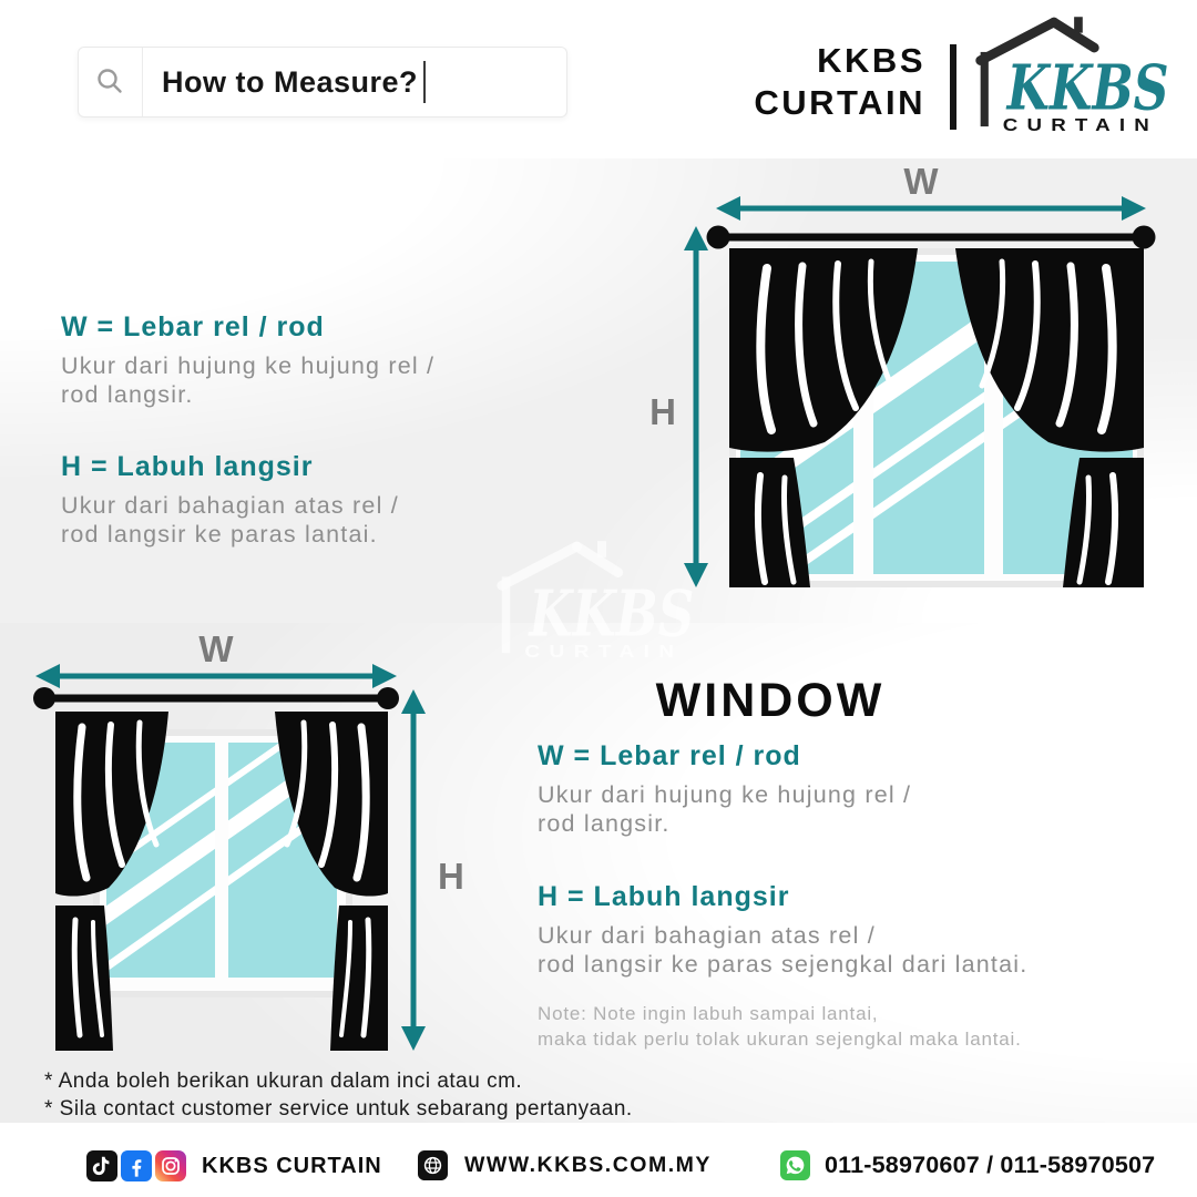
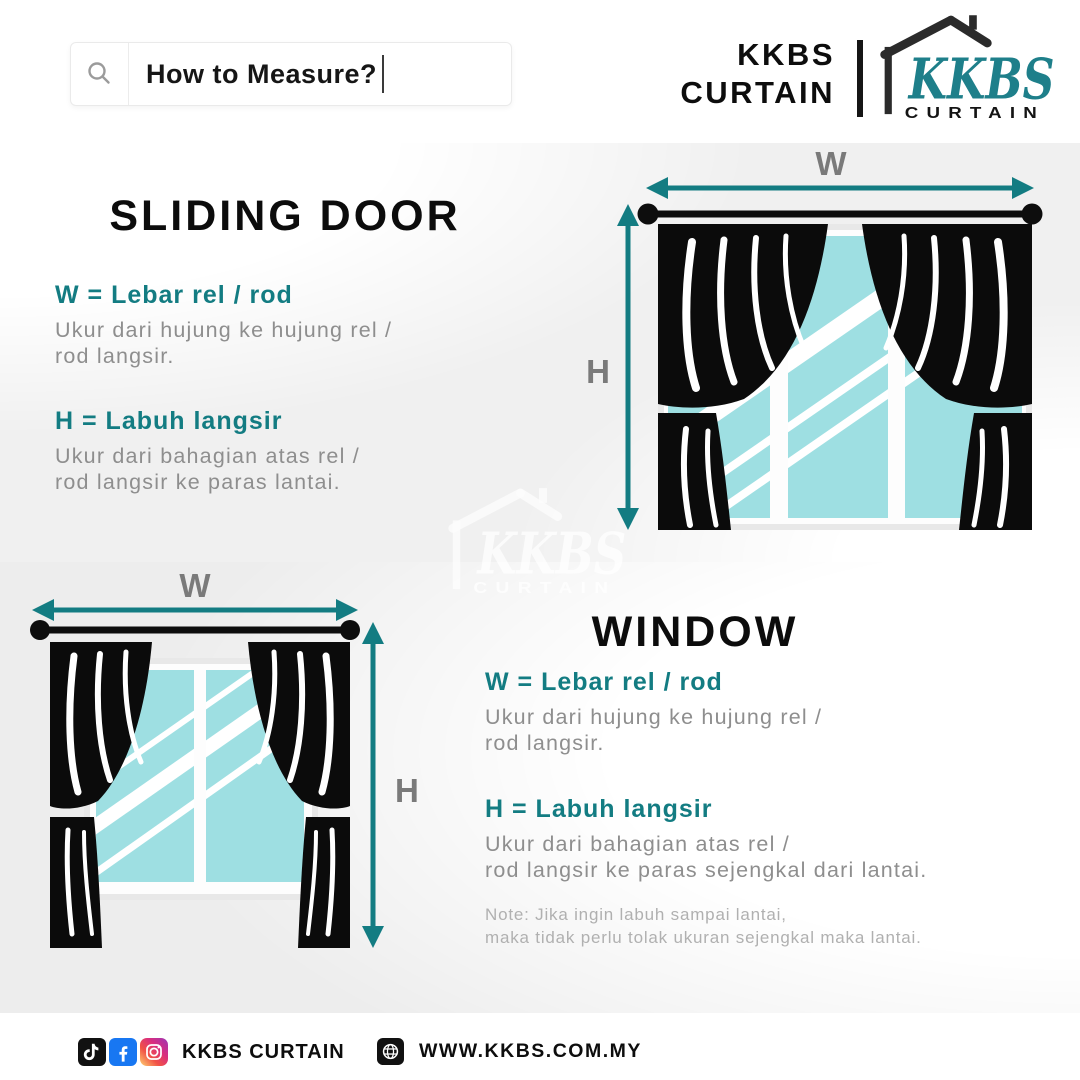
  KKBS
  How to Measure?
  KKBS
  CURTAIN
  KKBS
  CURTAIN
+ SLIDING DOOR
  W = Lebar rel / rod
  Ukur dari hujung ke hujung rel /
  rod langsir.
  H = Labuh langsir
  Ukur dari bahagian atas rel /
  rod langsir ke paras lantai.
  W
  H
  W
  H
  WINDOW
  W = Lebar rel / rod
  Ukur dari hujung ke hujung rel /
  rod langsir.
  H = Labuh langsir
  Ukur dari bahagian atas rel /
  rod langsir ke paras sejengkal dari lantai.
- Note: Note ingin labuh sampai lantai,
+ Note: Jika ingin labuh sampai lantai,
  maka tidak perlu tolak ukuran sejengkal maka lantai.
- * Anda boleh berikan ukuran dalam inci atau cm.
- * Sila contact customer service untuk sebarang pertanyaan.
  KKBS CURTAIN
  WWW.KKBS.COM.MY
- 011-58970607 / 011-58970507
